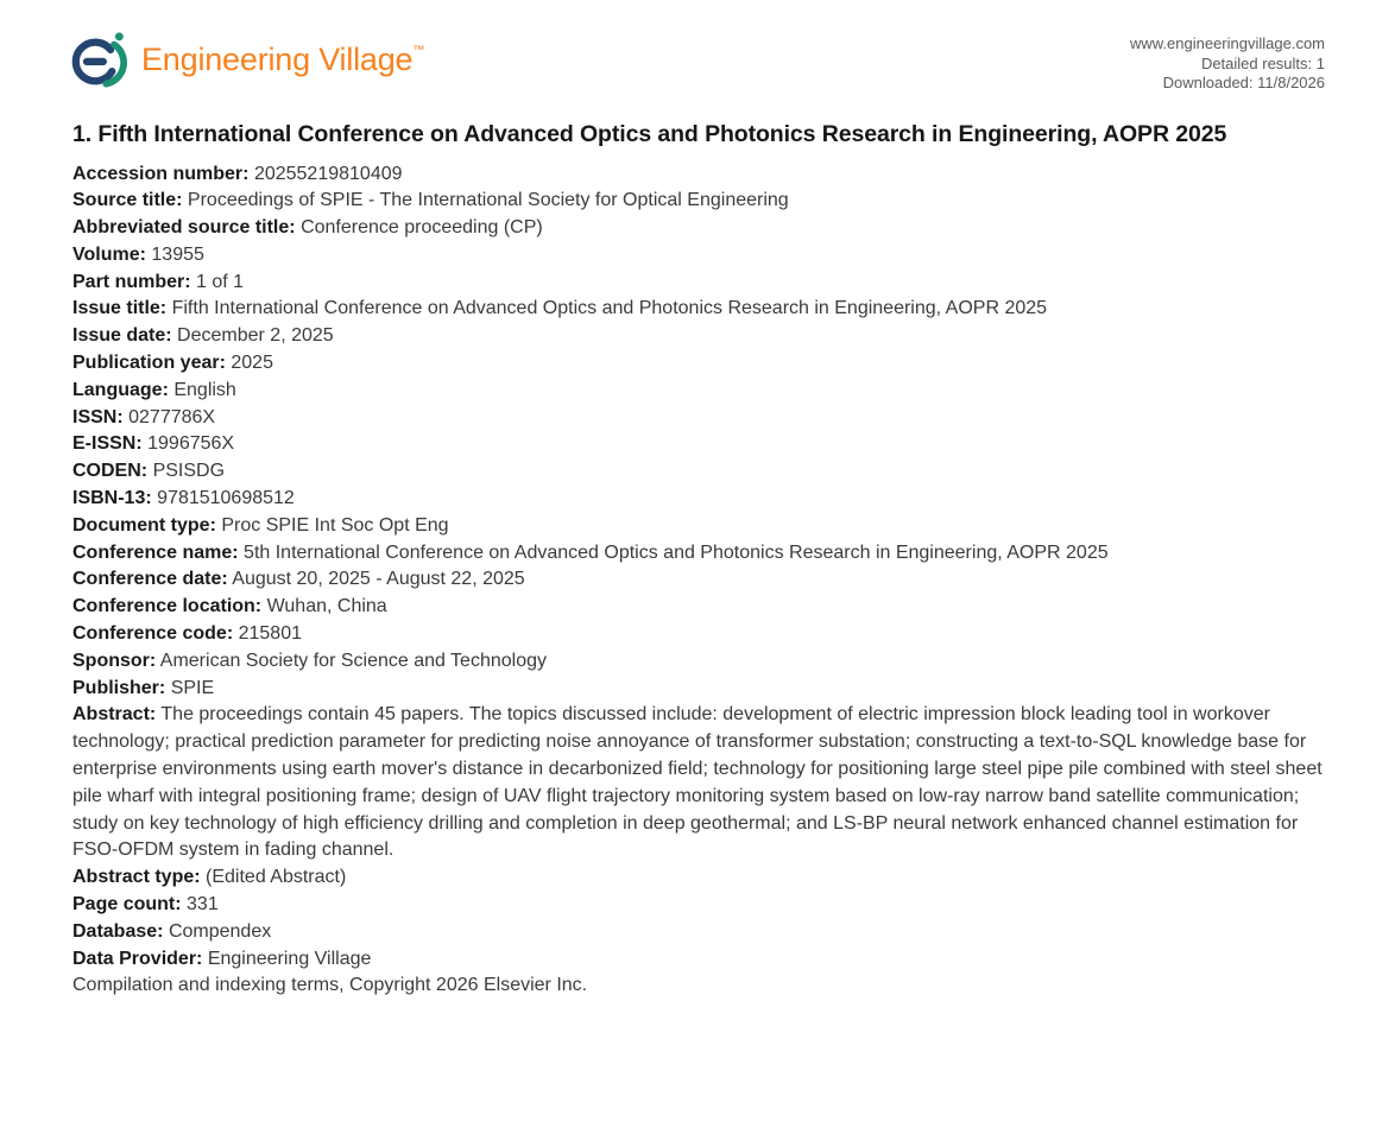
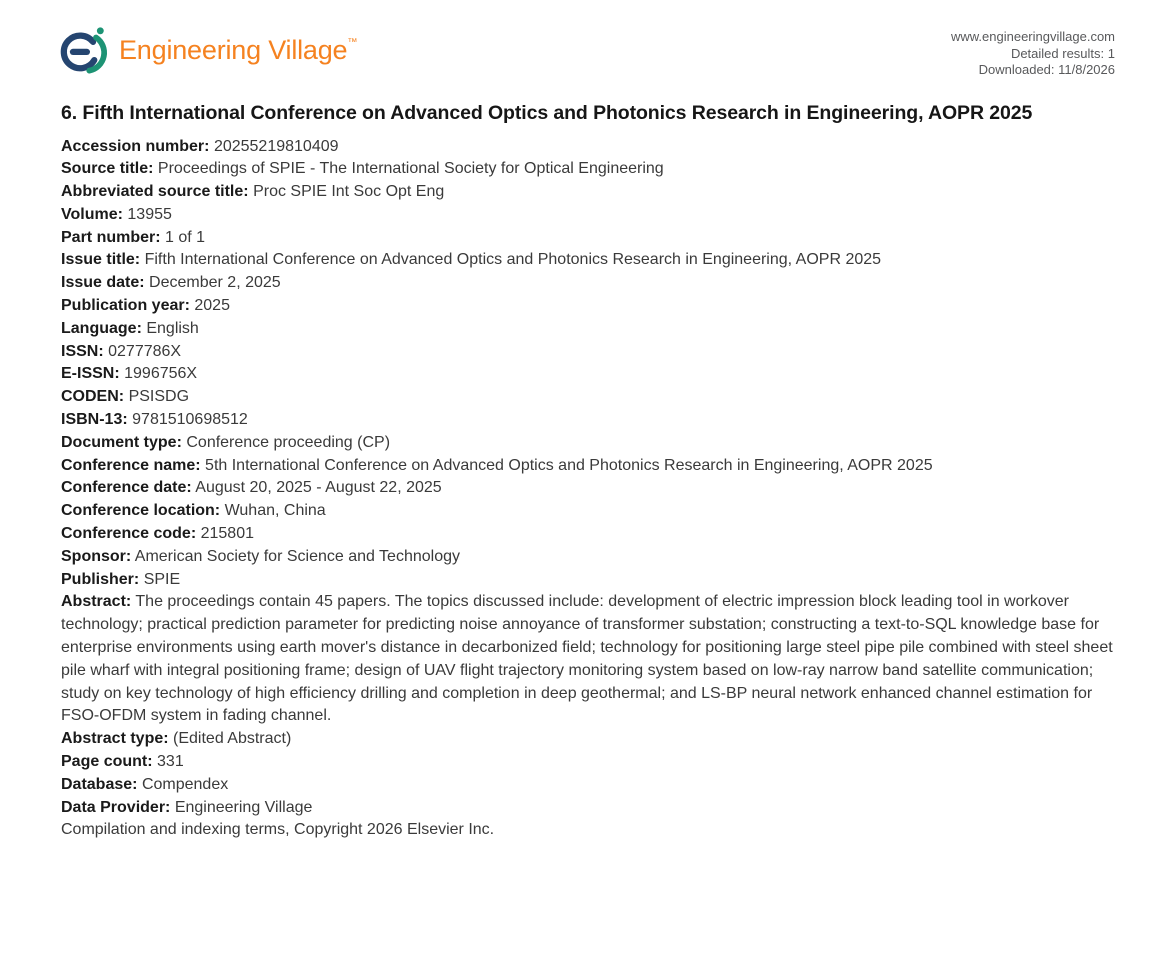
  Engineering Village™
  www.engineeringvillage.com
  Detailed results: 1
  Downloaded: 11/8/2026
- 1. Fifth International Conference on Advanced Optics and Photonics Research in Engineering, AOPR 2025
+ 6. Fifth International Conference on Advanced Optics and Photonics Research in Engineering, AOPR 2025
  Accession number: 20255219810409
  Source title: Proceedings of SPIE - The International Society for Optical Engineering
- Abbreviated source title: Conference proceeding (CP)
+ Abbreviated source title: Proc SPIE Int Soc Opt Eng
  Volume: 13955
  Part number: 1 of 1
  Issue title: Fifth International Conference on Advanced Optics and Photonics Research in Engineering, AOPR 2025
  Issue date: December 2, 2025
  Publication year: 2025
  Language: English
  ISSN: 0277786X
  E-ISSN: 1996756X
  CODEN: PSISDG
  ISBN-13: 9781510698512
- Document type: Proc SPIE Int Soc Opt Eng
+ Document type: Conference proceeding (CP)
  Conference name: 5th International Conference on Advanced Optics and Photonics Research in Engineering, AOPR 2025
  Conference date: August 20, 2025 - August 22, 2025
  Conference location: Wuhan, China
  Conference code: 215801
  Sponsor: American Society for Science and Technology
  Publisher: SPIE
  Abstract: The proceedings contain 45 papers. The topics discussed include: development of electric impression block leading tool in workover technology; practical prediction parameter for predicting noise annoyance of transformer substation; constructing a text-to-SQL knowledge base for enterprise environments using earth mover's distance in decarbonized field; technology for positioning large steel pipe pile combined with steel sheet pile wharf with integral positioning frame; design of UAV flight trajectory monitoring system based on low-ray narrow band satellite communication; study on key technology of high efficiency drilling and completion in deep geothermal; and LS-BP neural network enhanced channel estimation for FSO-OFDM system in fading channel.
  Abstract type: (Edited Abstract)
  Page count: 331
  Database: Compendex
  Data Provider: Engineering Village
  Compilation and indexing terms, Copyright 2026 Elsevier Inc.
